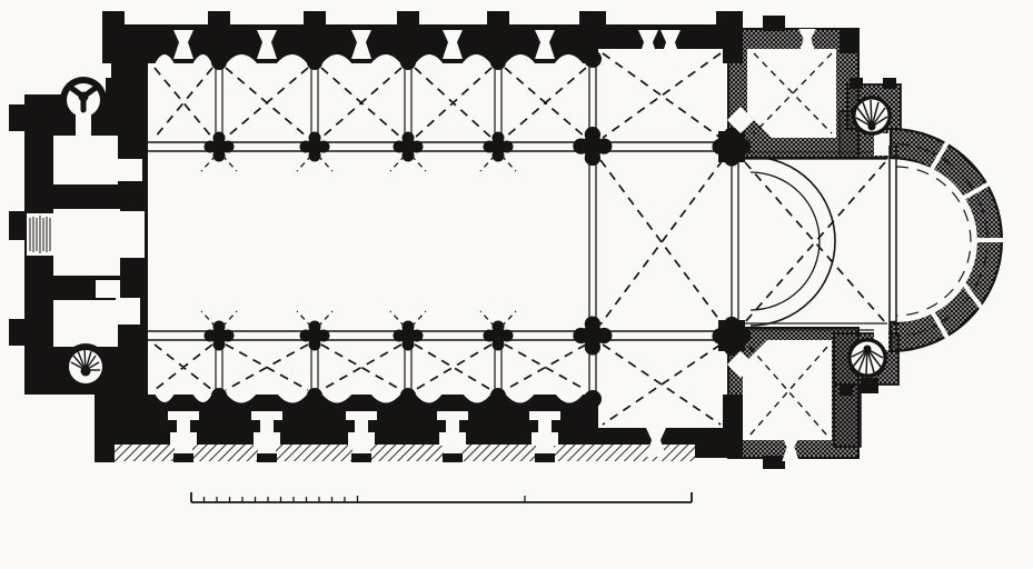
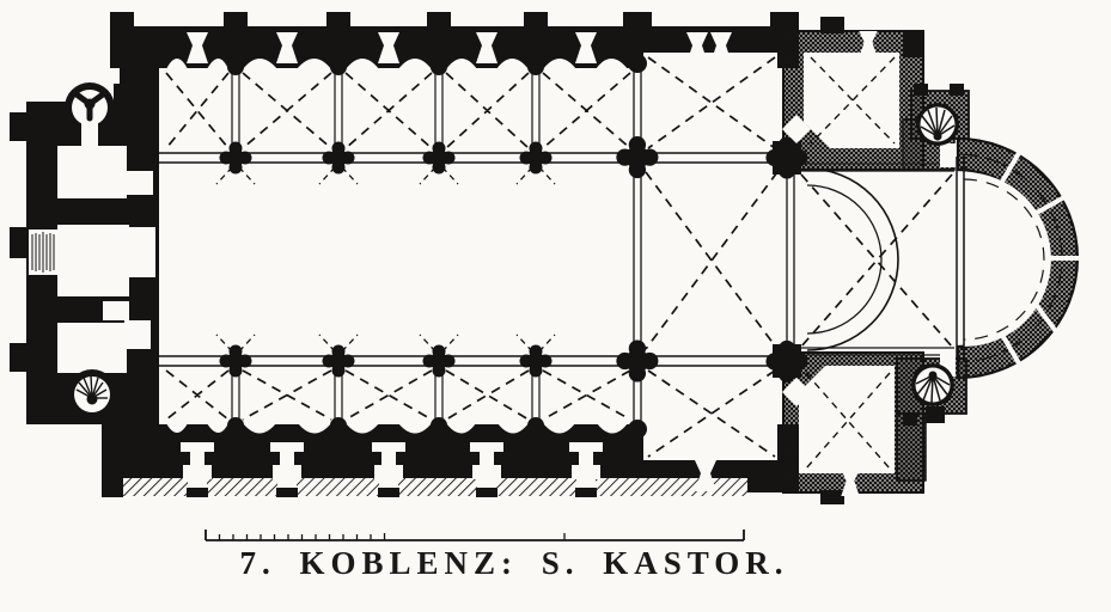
+ 7. KOBLENZ: S. KASTOR.
